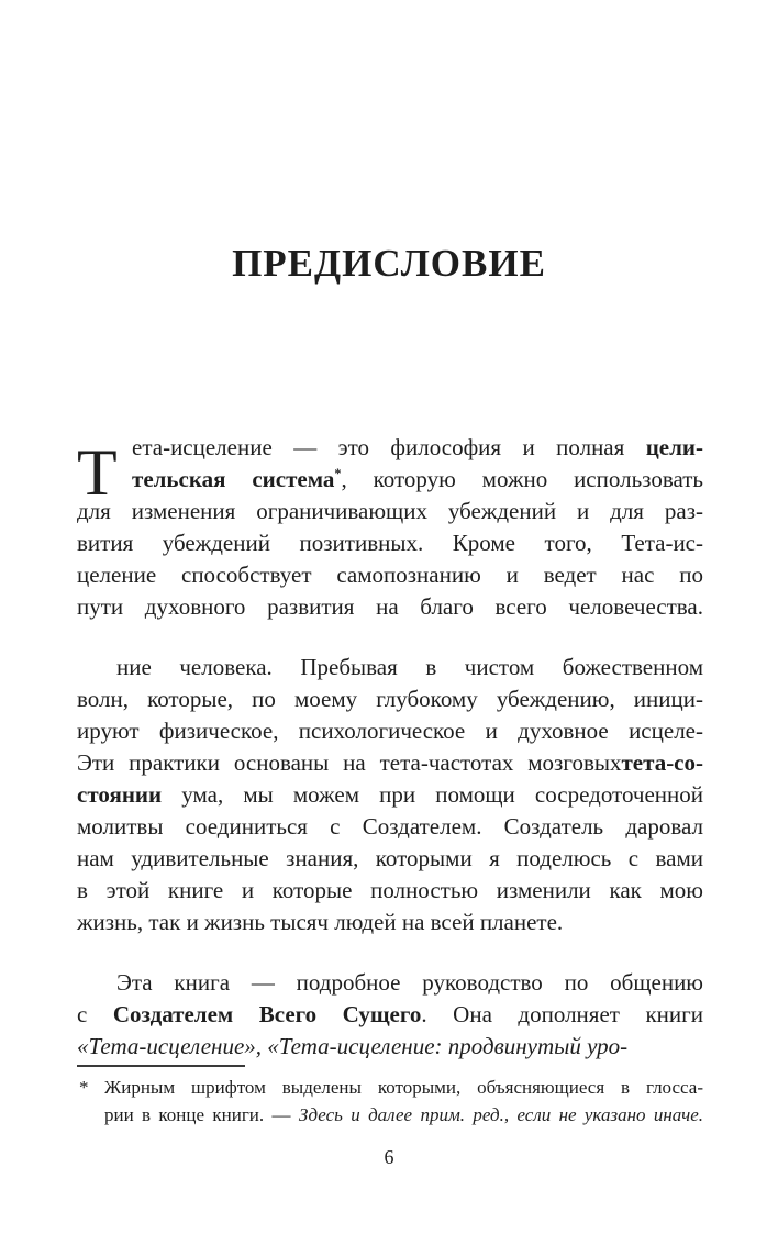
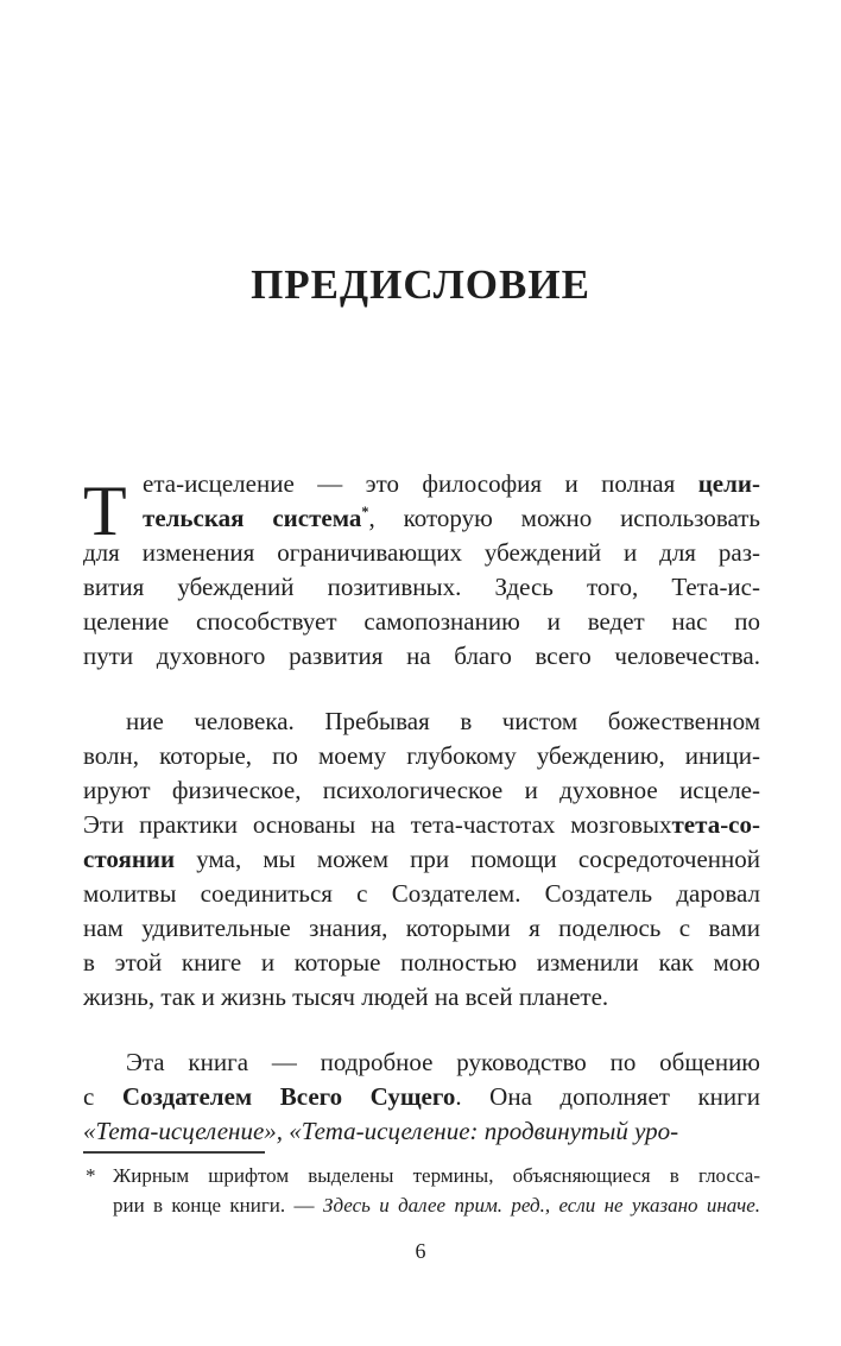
  ПРЕДИСЛОВИЕ
  Т
  ета-исцеление — это философия и полная цели-
  тельская система*, которую можно использовать
  для изменения ограничивающих убеждений и для раз-
- вития убеждений позитивных. Кроме того, Тета-ис-
+ вития убеждений позитивных. Здесь того, Тета-ис-
  целение способствует самопознанию и ведет нас по
  пути духовного развития на благо всего человечества.
  ние человека. Пребывая в чистом божественном
  волн, которые, по моему глубокому убеждению, иници-
  ируют физическое, психологическое и духовное исцеле-
  Эти практики основаны на тета-частотах мозговыхтета-со-
  стоянии ума, мы можем при помощи сосредоточенной
  молитвы соединиться с Создателем. Создатель даровал
  нам удивительные знания, которыми я поделюсь с вами
  в этой книге и которые полностью изменили как мою
  жизнь, так и жизнь тысяч людей на всей планете.
  Эта книга — подробное руководство по общению
  с Создателем Всего Сущего. Она дополняет книги
  «Тета-исцеление», «Тета-исцеление: продвинутый уро-
  *
- Жирным шрифтом выделены которыми, объясняющиеся в глосса-
+ Жирным шрифтом выделены термины, объясняющиеся в глосса-
  рии в конце книги. — Здесь и далее прим. ред., если не указано иначе.
  6
